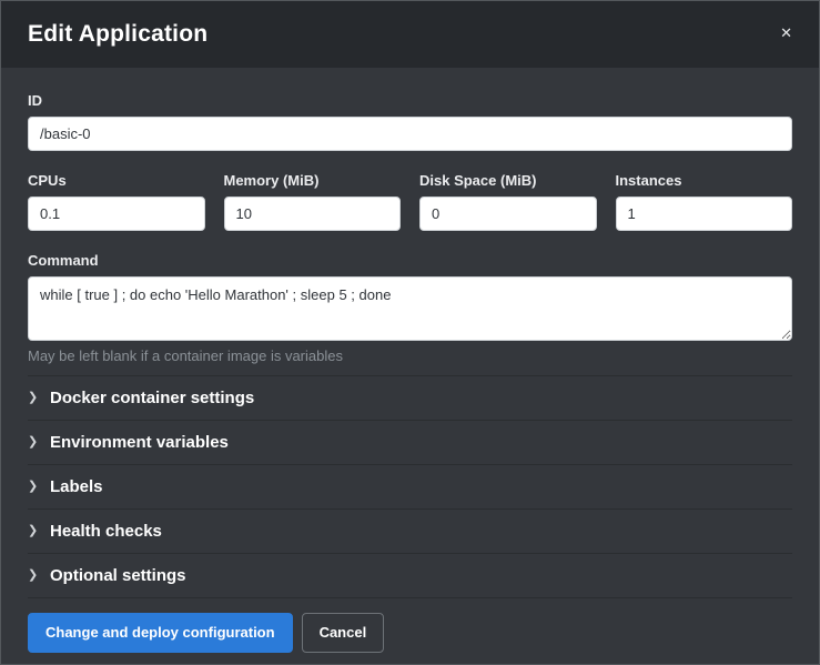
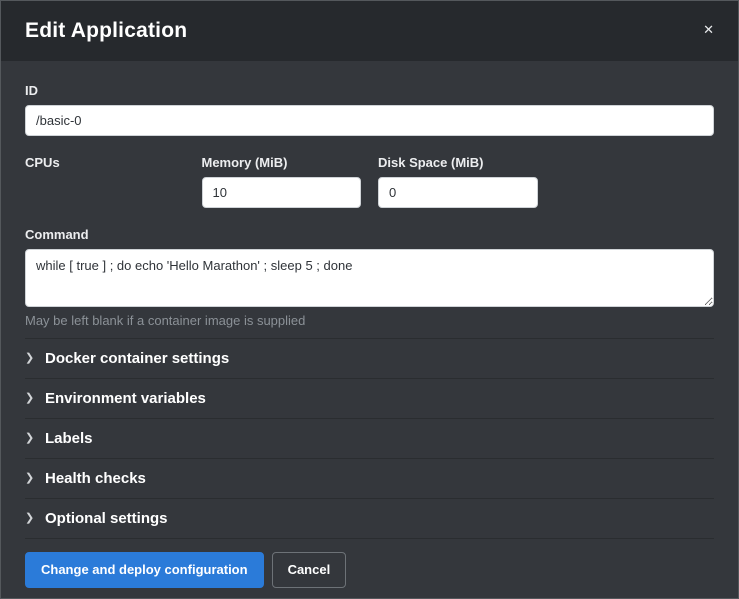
  Edit Application
  ✕
  ID
  /basic-0
  CPUs
- 0.1
  Memory (MiB)
  10
  Disk Space (MiB)
  0
- Instances
- 1
  Command
  while [ true ] ; do echo 'Hello Marathon' ; sleep 5 ; done
- May be left blank if a container image is variables
+ May be left blank if a container image is supplied
  ❯
  Docker container settings
  ❯
  Environment variables
  ❯
  Labels
  ❯
  Health checks
  ❯
  Optional settings
  Change and deploy configuration
  Cancel
